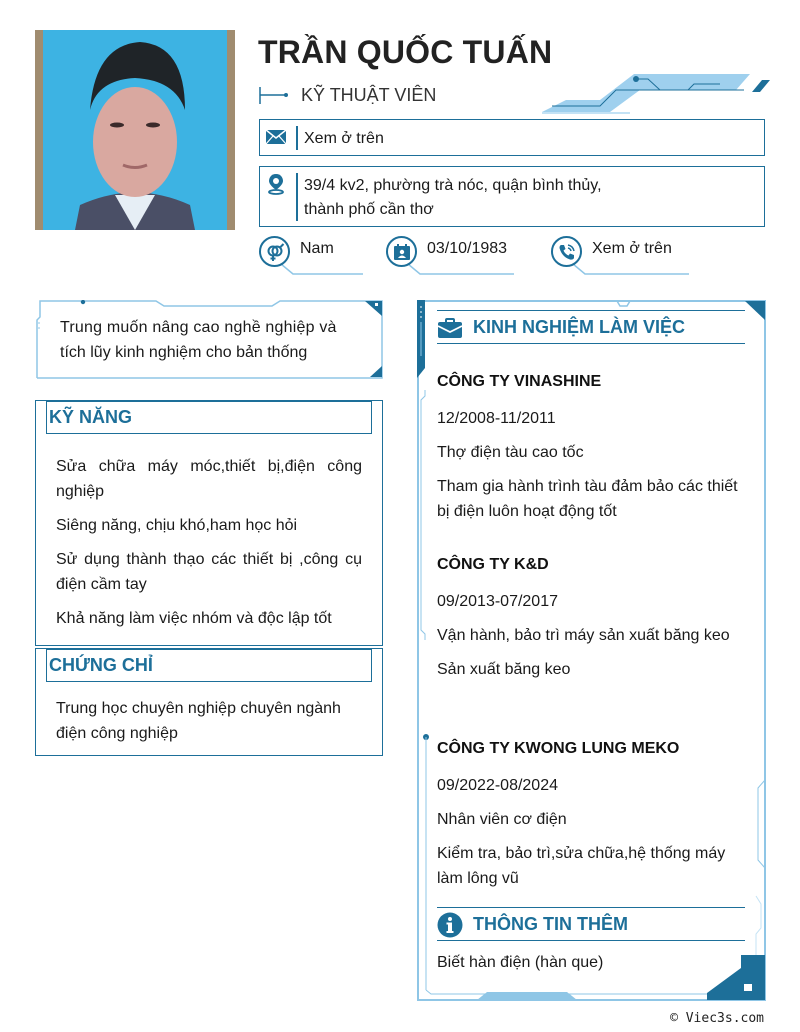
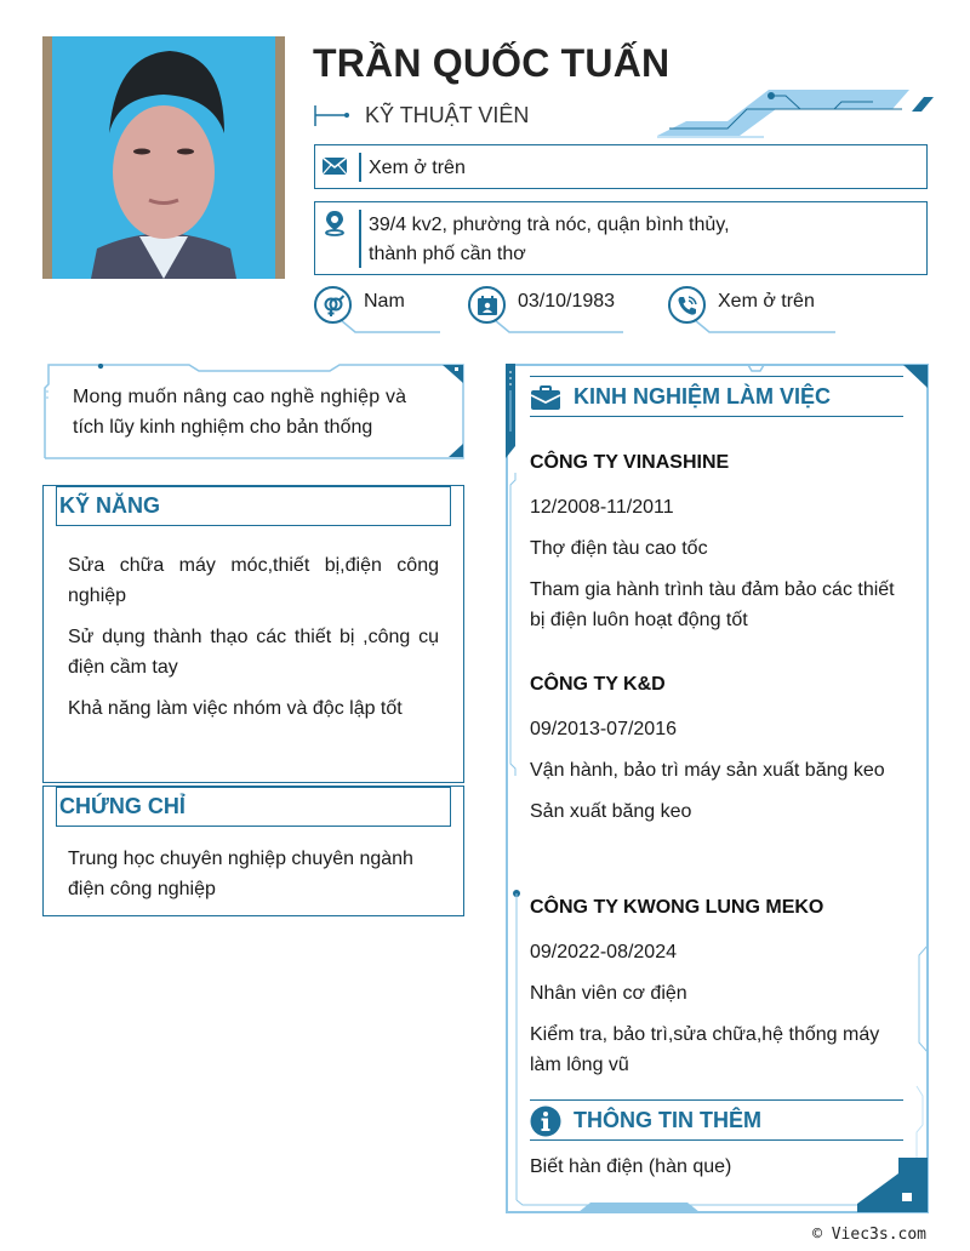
  TRẦN QUỐC TUẤN
  KỸ THUẬT VIÊN
  Xem ở trên
  39/4 kv2, phường trà nóc, quận bình thủy,
  thành phố cần thơ
  Nam
  03/10/1983
  Xem ở trên
- Trung muốn nâng cao nghề nghiệp và
+ Mong muốn nâng cao nghề nghiệp và
  tích lũy kinh nghiệm cho bản thống
  KỸ NĂNG
  Sửa chữa máy móc,thiết bị,điện công nghiệp
- Siêng năng, chịu khó,ham học hỏi
  Sử dụng thành thạo các thiết bị ,công cụ điện cầm tay
  Khả năng làm việc nhóm và độc lập tốt
  CHỨNG CHỈ
  Trung học chuyên nghiệp chuyên ngành điện công nghiệp
  KINH NGHIỆM LÀM VIỆC
  CÔNG TY VINASHINE
  12/2008-11/2011
  Thợ điện tàu cao tốc
  Tham gia hành trình tàu đảm bảo các thiết bị điện luôn hoạt động tốt
  CÔNG TY K&D
- 09/2013-07/2017
+ 09/2013-07/2016
  Vận hành, bảo trì máy sản xuất băng keo
  Sản xuất băng keo
  CÔNG TY KWONG LUNG MEKO
  09/2022-08/2024
  Nhân viên cơ điện
  Kiểm tra, bảo trì,sửa chữa,hệ thống máy làm lông vũ
  THÔNG TIN THÊM
  Biết hàn điện (hàn que)
  © Viec3s.com
